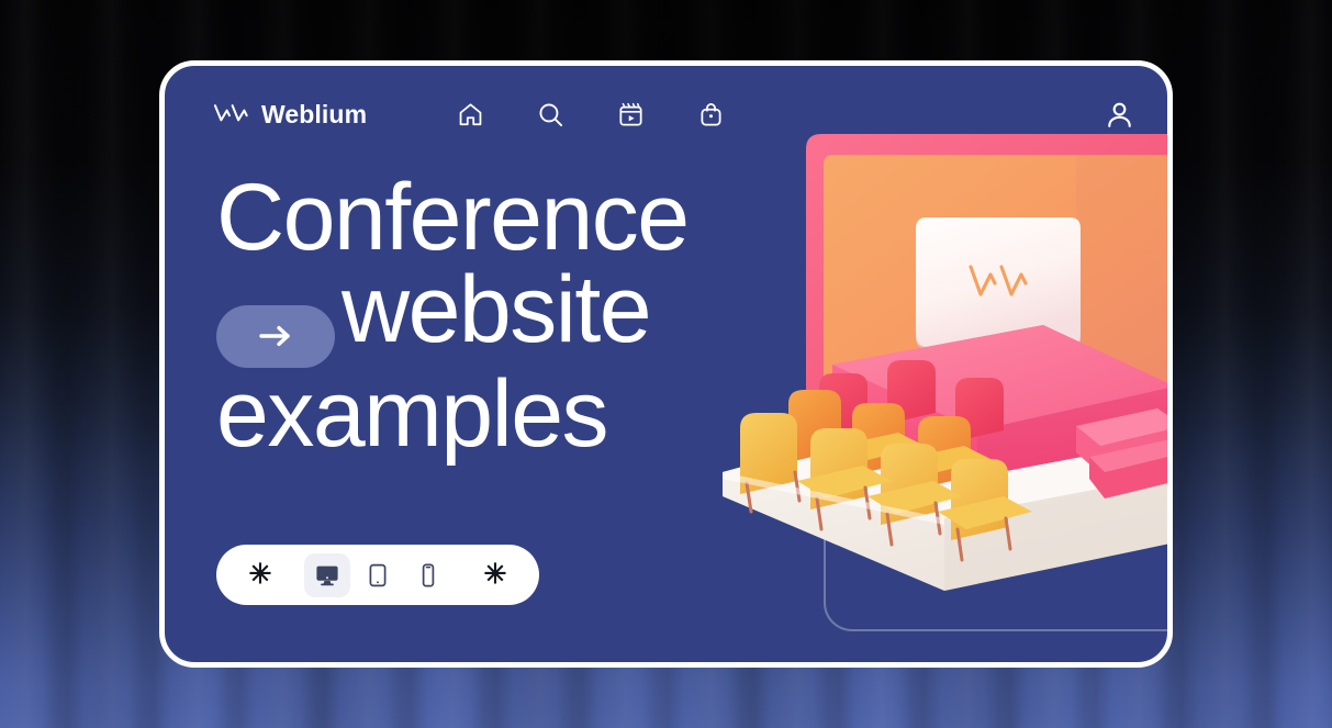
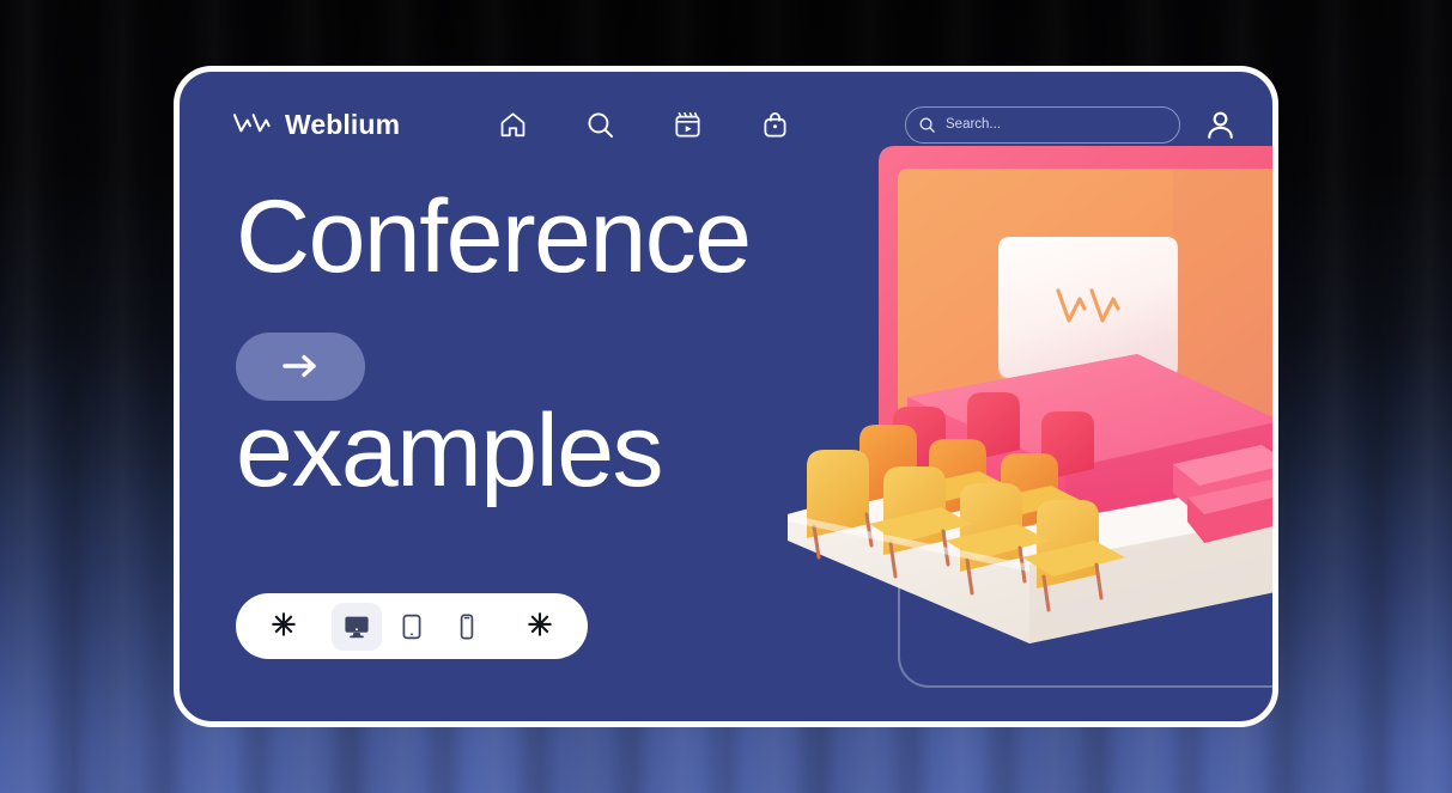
  Weblium
+ Search...
  Conference
- website
  examples
  ✳
  ✳
